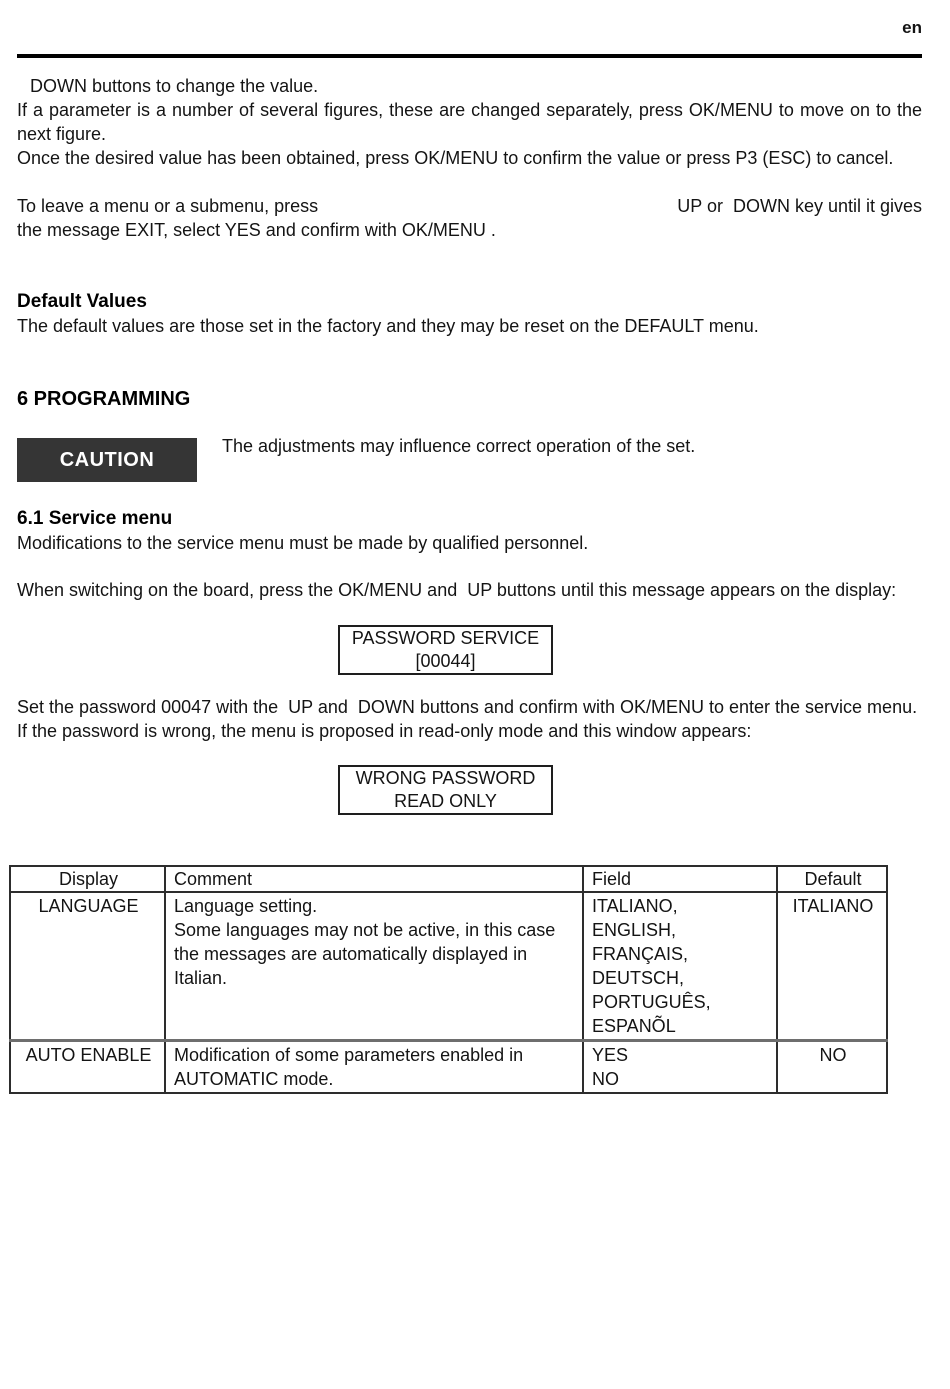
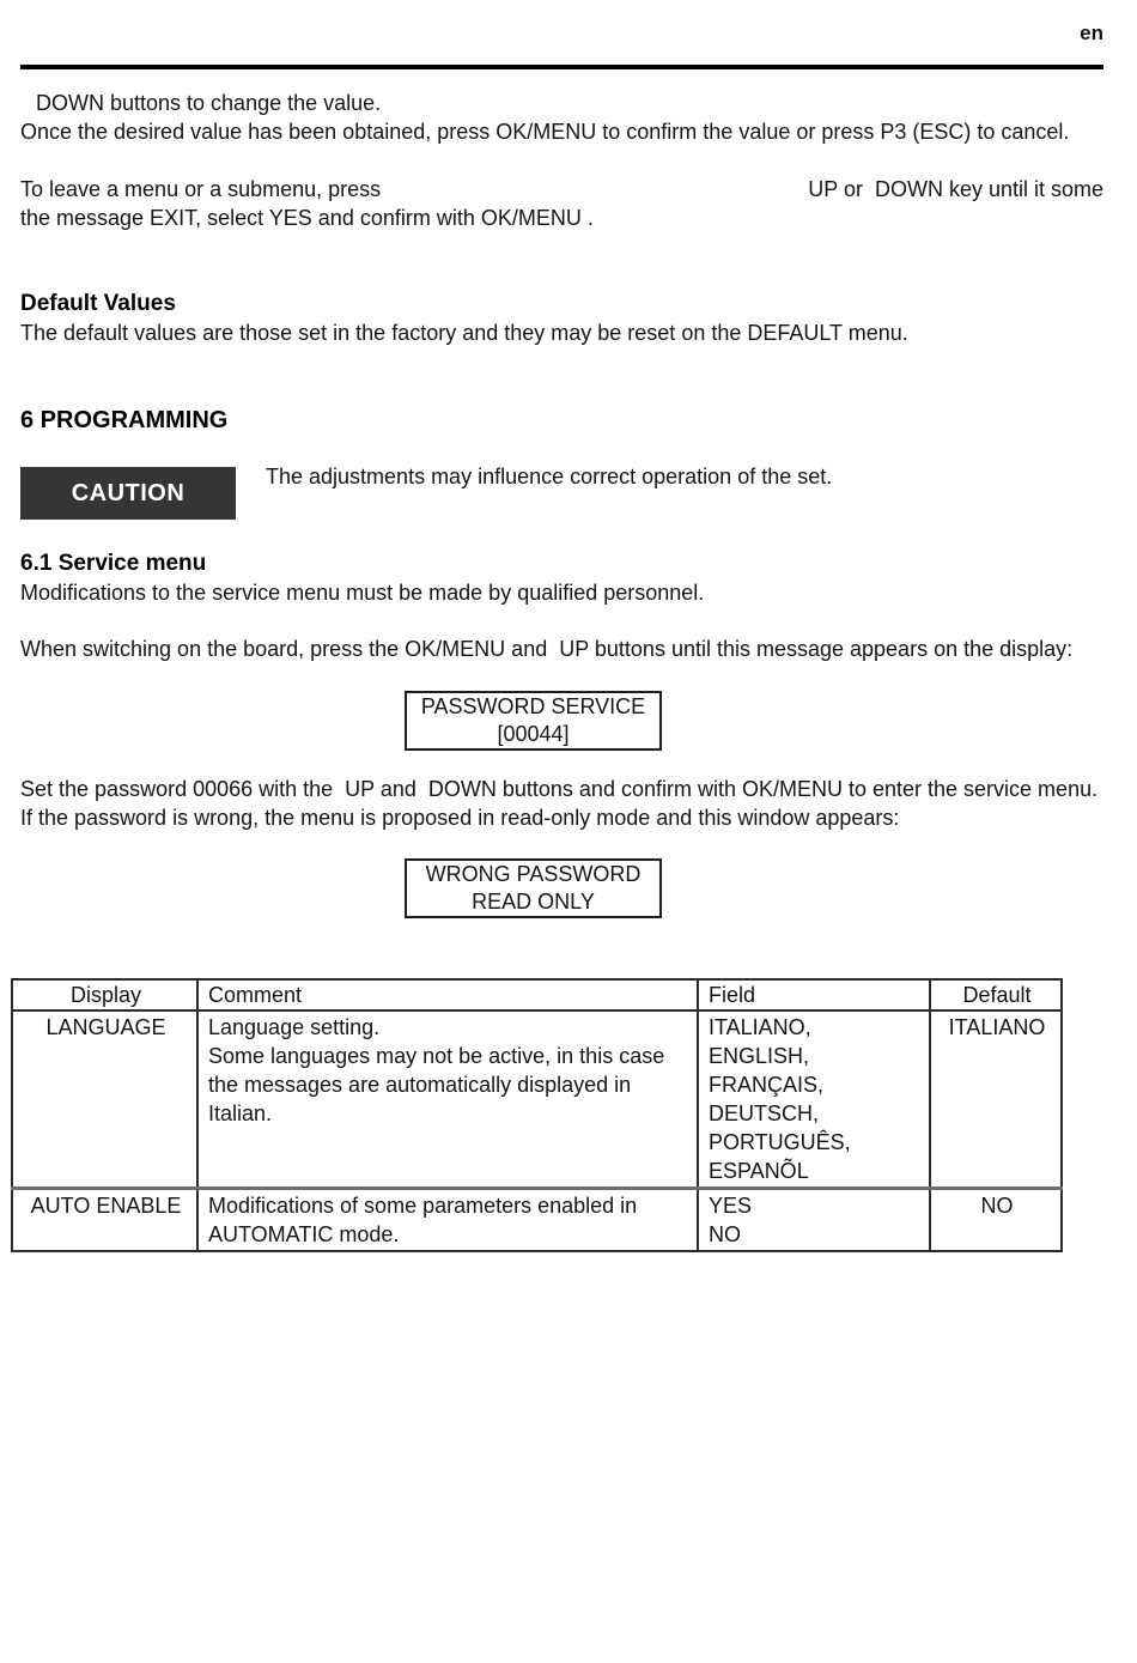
  en
  DOWN buttons to change the value.
- If a parameter is a number of several figures, these are changed separately, press OK/MENU to move on to the next figure.
  Once the desired value has been obtained, press OK/MENU to confirm the value or press P3 (ESC) to cancel.
  To leave a menu or a submenu, press
- UP or DOWN key until it gives
+ UP or DOWN key until it some
  the message EXIT, select YES and confirm with OK/MENU .
  Default Values
  The default values are those set in the factory and they may be reset on the DEFAULT menu.
  6 PROGRAMMING
  CAUTION
  The adjustments may influence correct operation of the set.
  6.1 Service menu
  Modifications to the service menu must be made by qualified personnel.
  When switching on the board, press the OK/MENU and UP buttons until this message appears on the display:
  PASSWORD SERVICE
  [00044]
- Set the password 00047 with the UP and DOWN buttons and confirm with OK/MENU to enter the service menu.
+ Set the password 00066 with the UP and DOWN buttons and confirm with OK/MENU to enter the service menu.
  If the password is wrong, the menu is proposed in read-only mode and this window appears:
  WRONG PASSWORD
  READ ONLY
  Display	Comment	Field	Default
  LANGUAGE	Language setting. Some languages may not be active, in this case the messages are automatically displayed in Italian.	ITALIANO, ENGLISH, FRANÇAIS, DEUTSCH, PORTUGUÊS, ESPANÕL	ITALIANO
- AUTO ENABLE	Modification of some parameters enabled in AUTOMATIC mode.	YES NO	NO
+ AUTO ENABLE	Modifications of some parameters enabled in AUTOMATIC mode.	YES NO	NO
